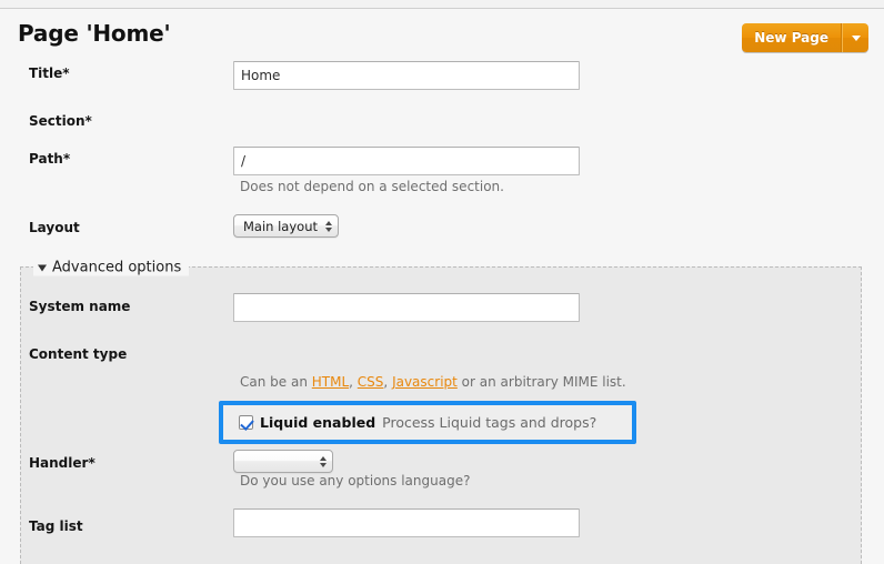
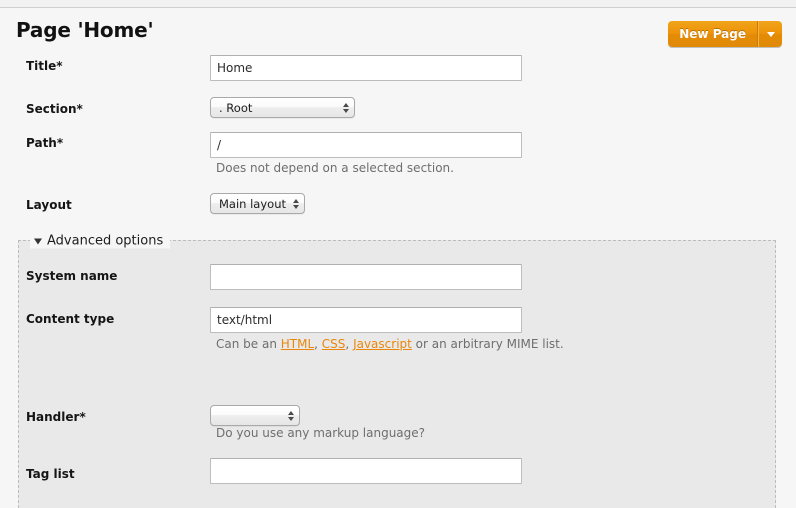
  Page 'Home'
  New Page
  Title*
  Home
  Section*
+ . Root
  Path*
  /
  Does not depend on a selected section.
  Layout
  Main layout
  Advanced options
  System name
  Content type
+ text/html
  Can be an HTML, CSS, Javascript or an arbitrary MIME list.
- Liquid enabled
- Process Liquid tags and drops?
  Handler*
- Do you use any options language?
+ Do you use any markup language?
  Tag list
